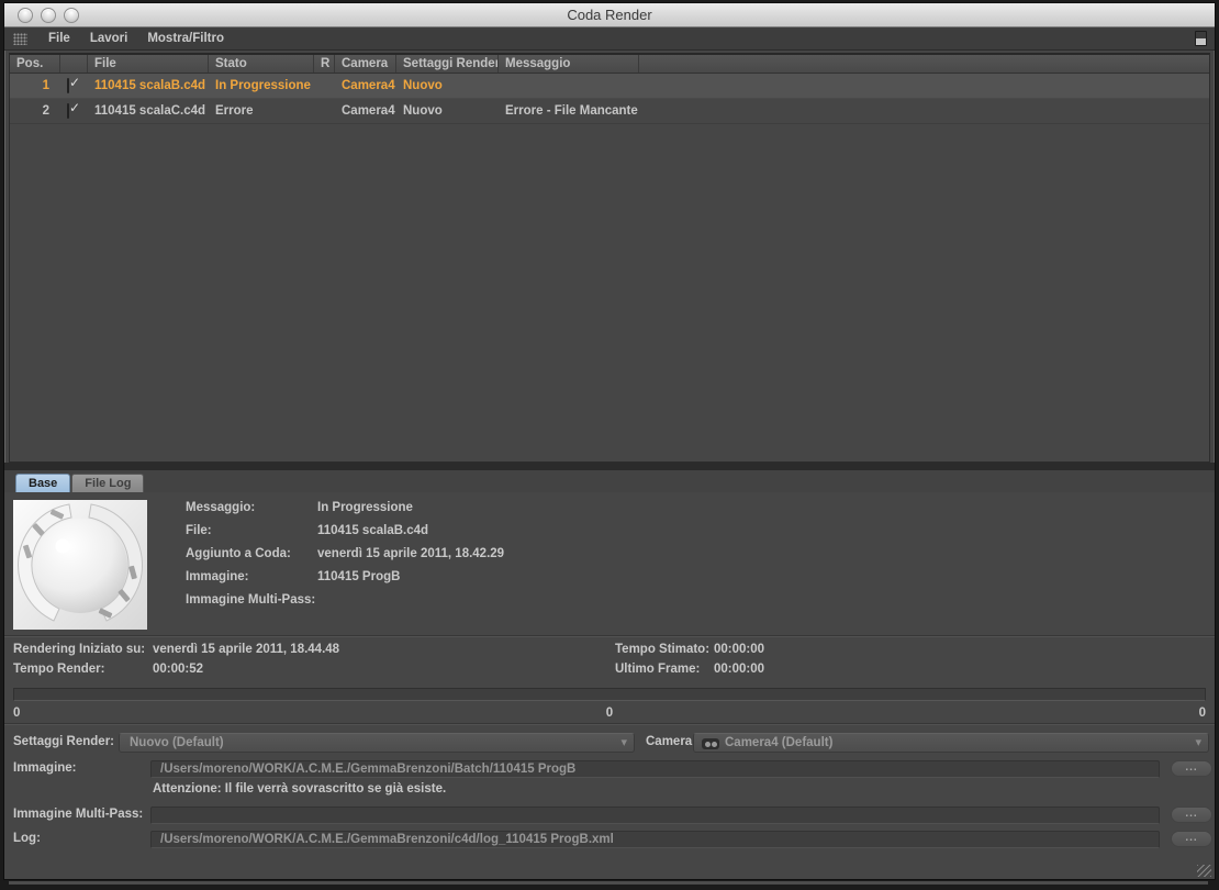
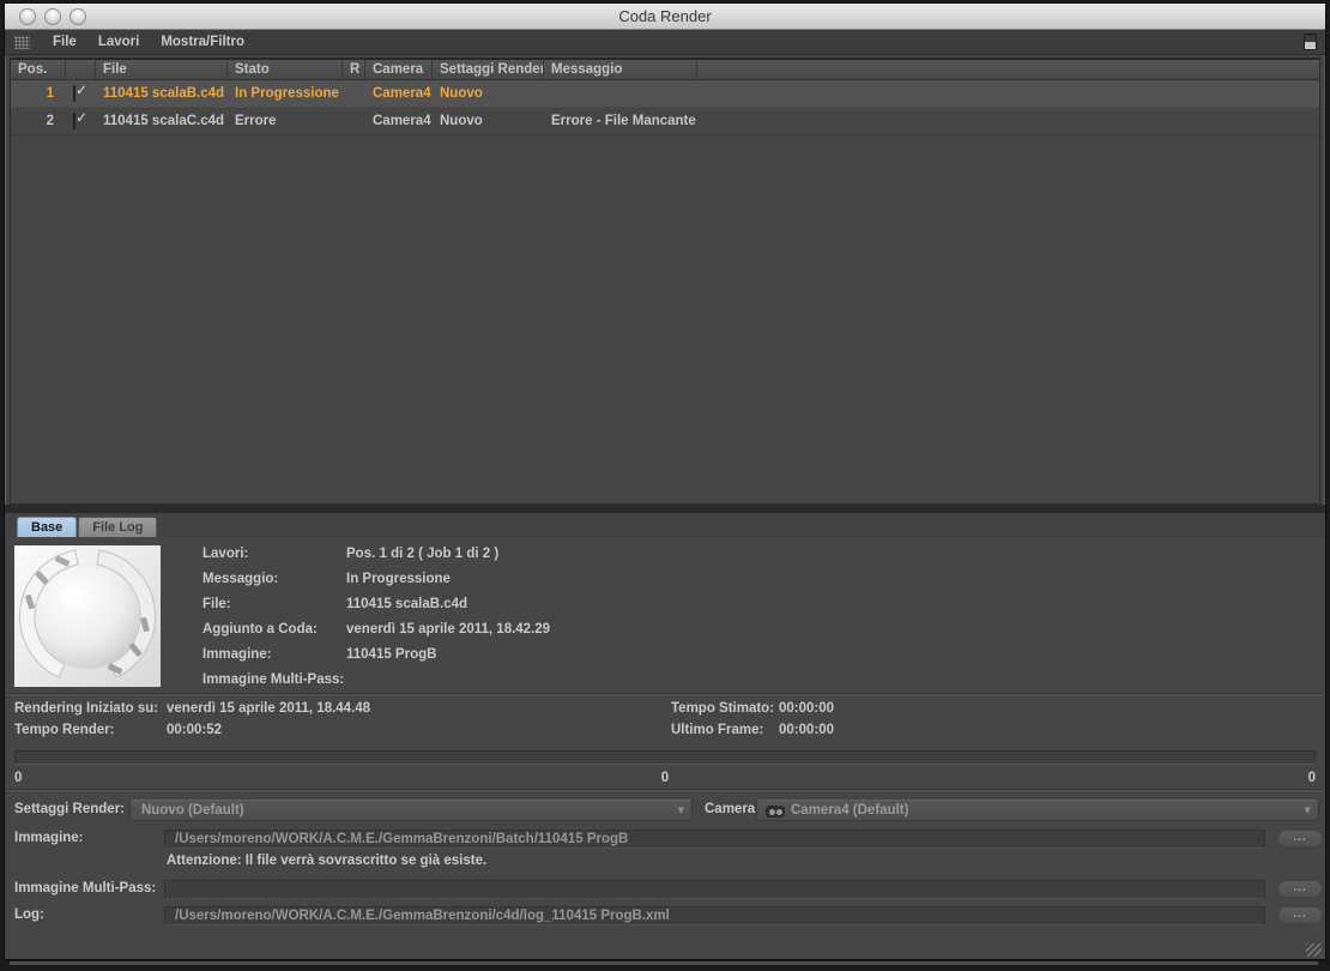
  Coda Render
  File
  Lavori
  Mostra/Filtro
  Pos.
  File
  Stato
  R
  Camera
  Settaggi Render
  Messaggio
  1
  ✓
  110415 scalaB.c4d
  In Progressione
  Camera4
  Nuovo
  2
  ✓
  110415 scalaC.c4d
  Errore
  Camera4
  Nuovo
  Errore - File Mancante
  Base
  File Log
+ Lavori:
+ Pos. 1 di 2 ( Job 1 di 2 )
  Messaggio:
  In Progressione
  File:
  110415 scalaB.c4d
  Aggiunto a Coda:
  venerdì 15 aprile 2011, 18.42.29
  Immagine:
  110415 ProgB
  Immagine Multi-Pass:
  Rendering Iniziato su:
  venerdì 15 aprile 2011, 18.44.48
  Tempo Stimato:
  00:00:00
  Tempo Render:
  00:00:52
  Ultimo Frame:
  00:00:00
  0
  0
  0
  Settaggi Render:
  Nuovo (Default)
  ▾
  Camera
  Camera4 (Default)
  ▾
  Immagine:
  /Users/moreno/WORK/A.C.M.E./GemmaBrenzoni/Batch/110415 ProgB
  ...
  Attenzione: Il file verrà sovrascritto se già esiste.
  Immagine Multi-Pass:
  ...
  Log:
  /Users/moreno/WORK/A.C.M.E./GemmaBrenzoni/c4d/log_110415 ProgB.xml
  ...
